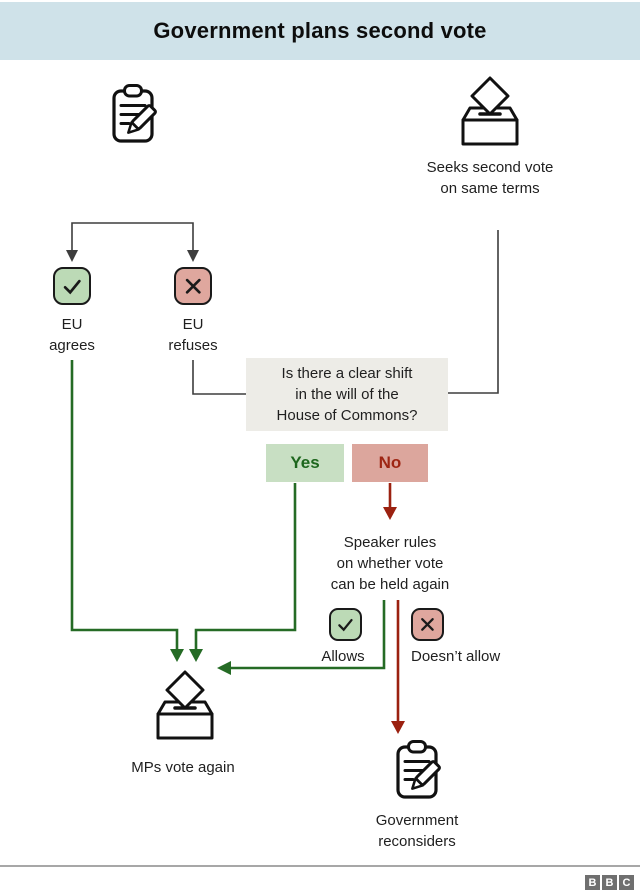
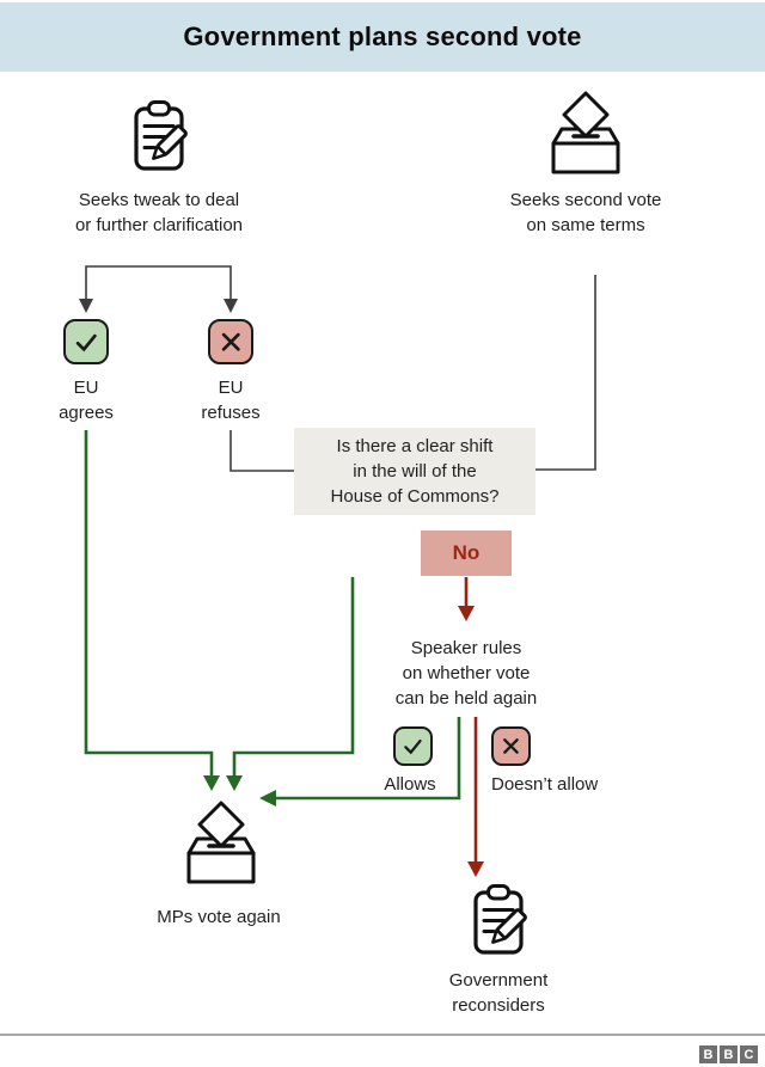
  Government plans second vote
+ Seeks tweak to deal
+ or further clarification
  Seeks second vote
  on same terms
  EU
  agrees
  EU
  refuses
  Is there a clear shift
  in the will of the
  House of Commons?
- Yes
  No
  Speaker rules
  on whether vote
  can be held again
  Allows
  Doesn’t allow
  MPs vote again
  Government
  reconsiders
  B
  B
  C
